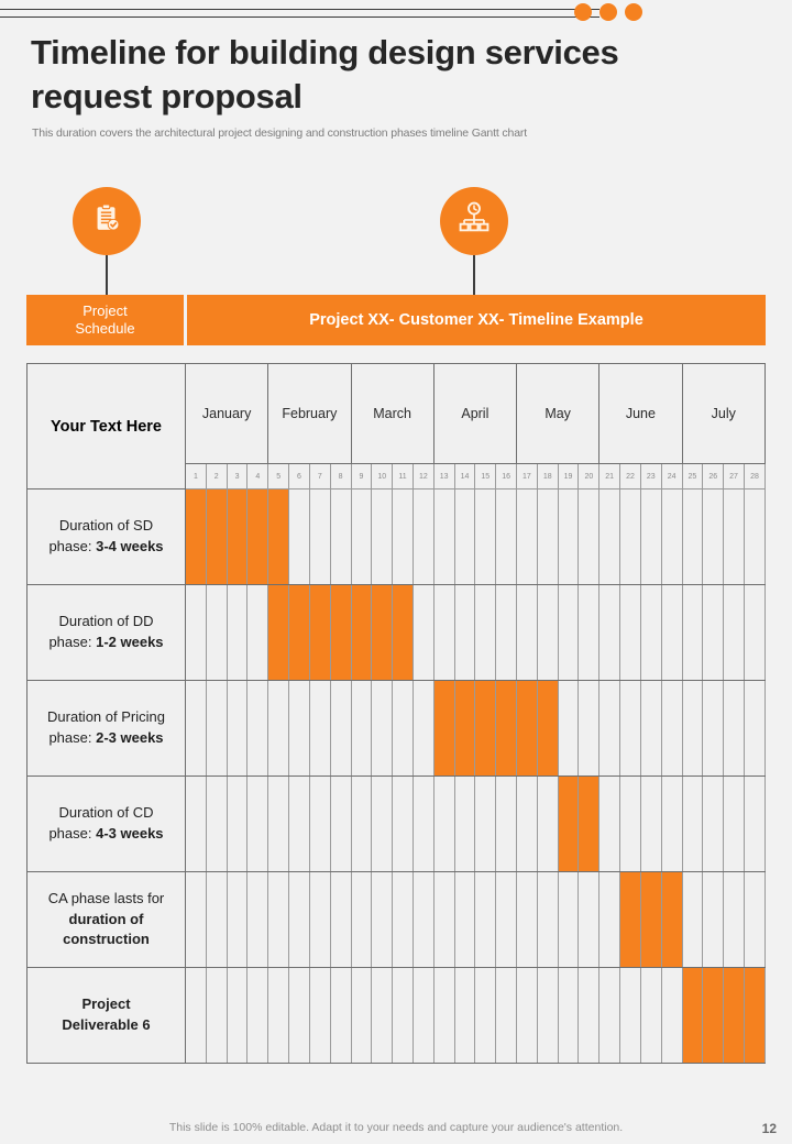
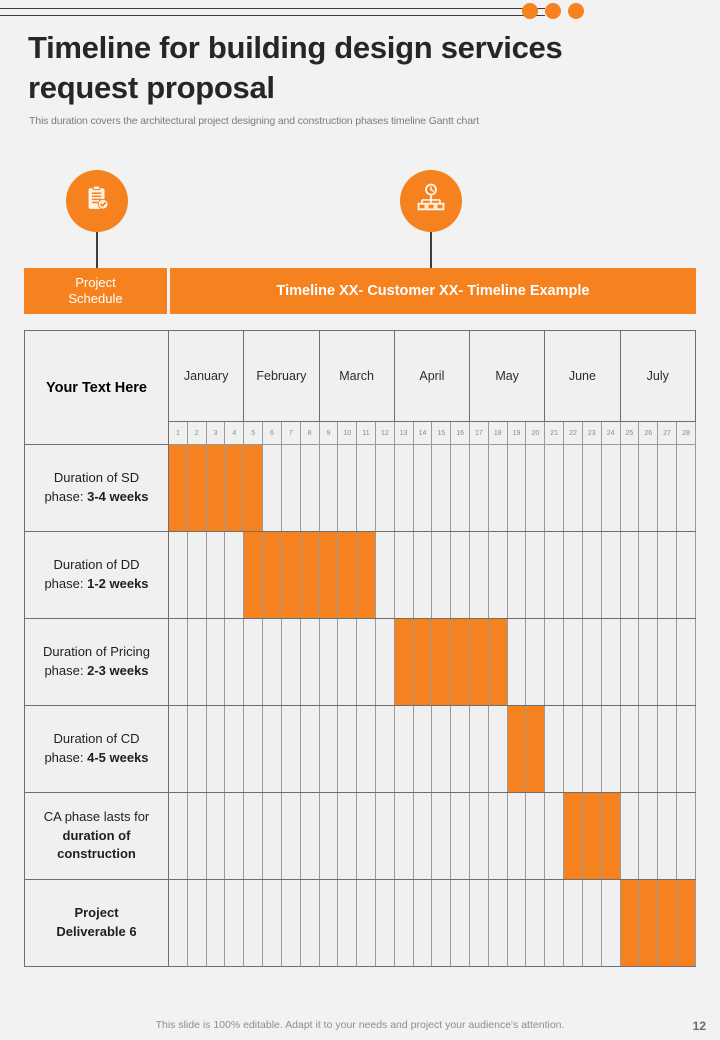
  Timeline for building design services request proposal
  This duration covers the architectural project designing and construction phases timeline Gantt chart
  Project
  Schedule
- Project XX- Customer XX- Timeline Example
+ Timeline XX- Customer XX- Timeline Example
  Your Text Here	January	February	March	April	May	June	July
  Duration of SDphase: 3-4 weeks
  Duration of DDphase: 1-2 weeks
  Duration of Pricingphase: 2-3 weeks
- Duration of CDphase: 4-3 weeks
+ Duration of CDphase: 4-5 weeks
  CA phase lasts forduration of construction
  ProjectDeliverable 6
- This slide is 100% editable. Adapt it to your needs and capture your audience's attention.
+ This slide is 100% editable. Adapt it to your needs and project your audience's attention.
  12
